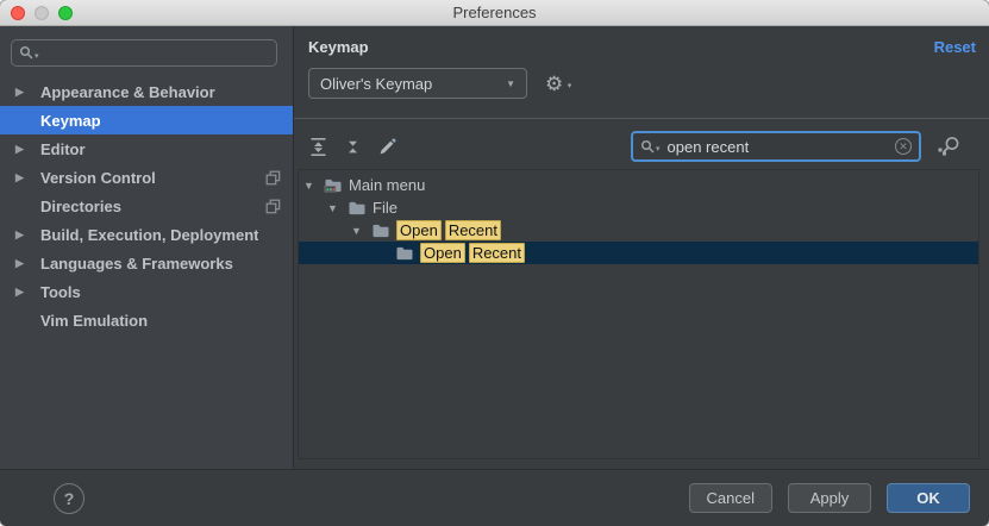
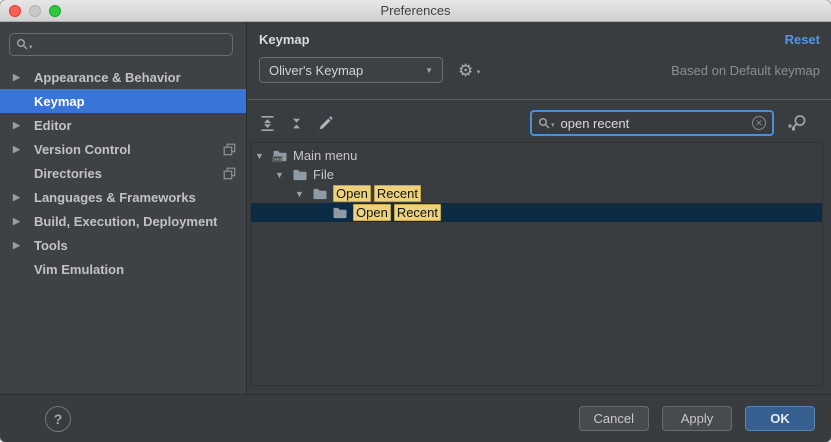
  Preferences
  ▶
  Appearance & Behavior
  Keymap
  ▶
  Editor
  ▶
  Version Control
  Directories
  ▶
- Build, Execution, Deployment
+ Languages & Frameworks
  ▶
- Languages & Frameworks
+ Build, Execution, Deployment
  ▶
  Tools
  Vim Emulation
  Keymap
  Reset
  Oliver's Keymap
  ▼
  ⚙
+ Based on Default keymap
  open recent
  ✕
  ▼
  Main menu
  ▼
  File
  ▼
  Open
  Recent
  Open
  Recent
  ?
  Cancel
  Apply
  OK
